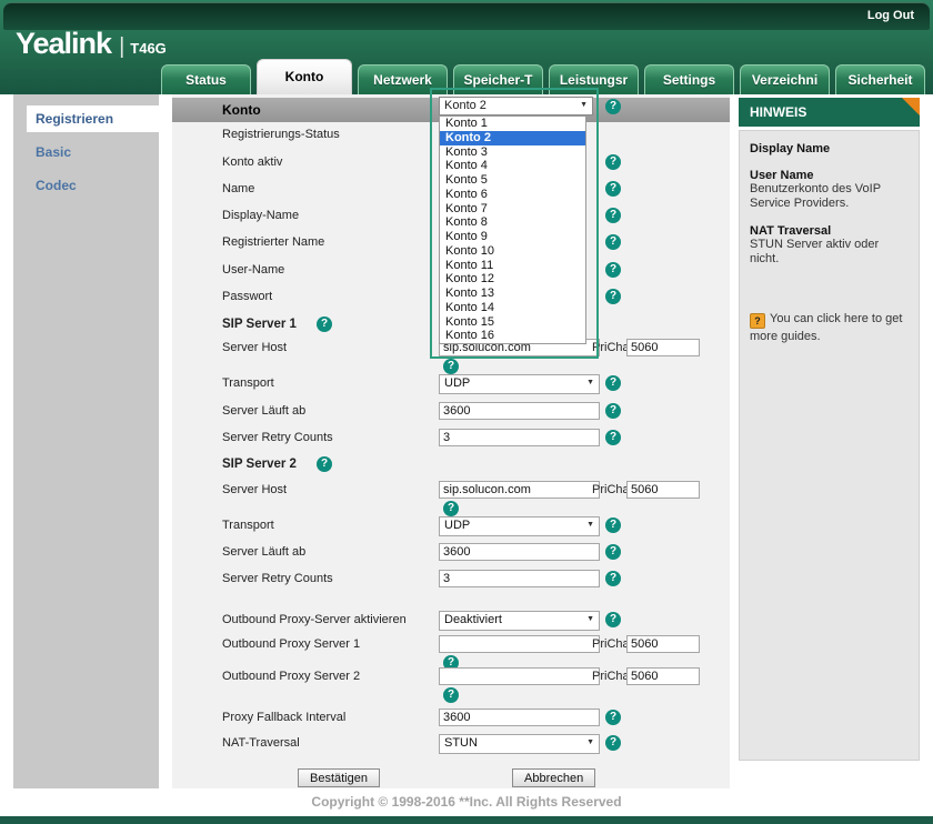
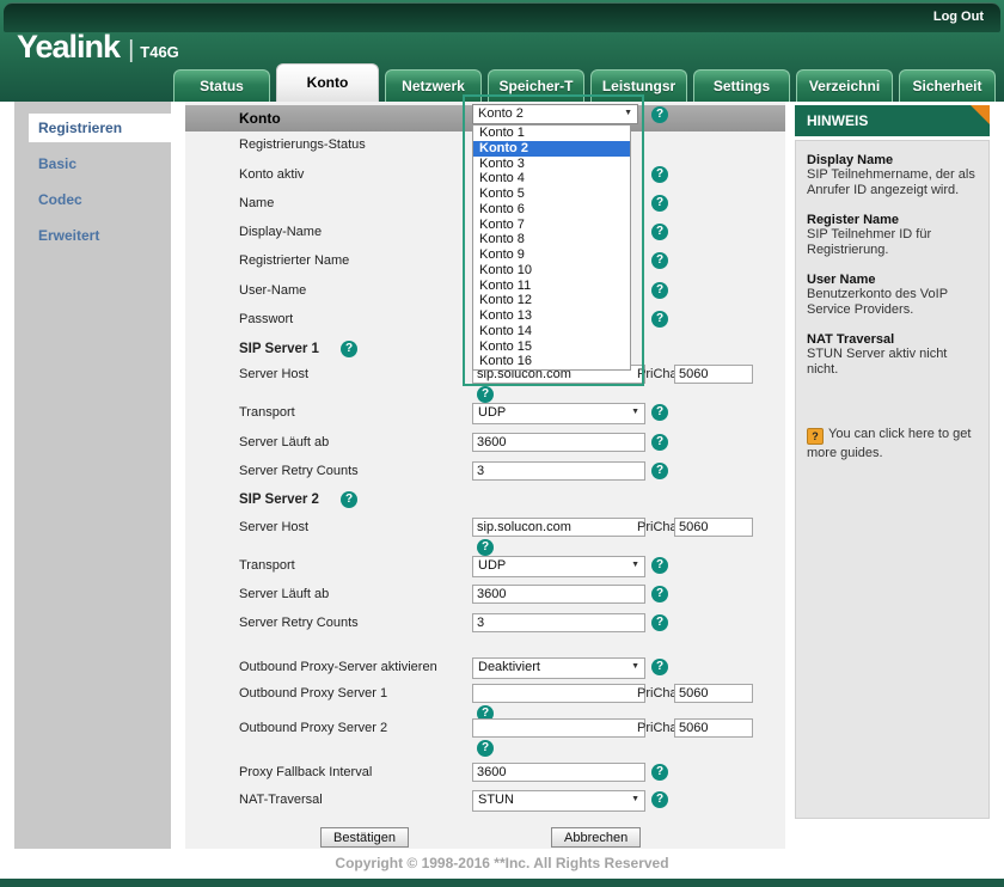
  Log Out
  Yealink
  |
  T46G
  Status
  Konto
  Netzwerk
  Speicher-T
  Leistungsr
  Settings
  Verzeichni
  Sicherheit
  Registrieren
  Basic
  Codec
+ Erweitert
  Konto
  ?
  Registrierungs-Status
  Konto aktiv
  ?
  Name
  ?
  Display-Name
  ?
  Registrierter Name
  ?
  User-Name
  ?
  Passwort
  ?
  SIP Server 1
  ?
  Server Host
  sip.solucon.com
  PriCh
  5060
  ?
  Transport
  UDP
  ?
  Server Läuft ab
  3600
  ?
  Server Retry Counts
  3
  ?
  SIP Server 2
  ?
  Server Host
  sip.solucon.com
  PriCh
  5060
  ?
  Transport
  UDP
  ?
  Server Läuft ab
  3600
  ?
  Server Retry Counts
  3
  ?
  Outbound Proxy-Server aktivieren
  Deaktiviert
  ?
  Outbound Proxy Server 1
  PriCh
  5060
  ?
  Outbound Proxy Server 2
  PriCh
  5060
  ?
  Proxy Fallback Interval
  3600
  ?
  NAT-Traversal
  STUN
  ?
  Bestätigen
  Abbrechen
  Konto 2
  Konto 1
  Konto 2
  Konto 3
  Konto 4
  Konto 5
  Konto 6
  Konto 7
  Konto 8
  Konto 9
  Konto 10
  Konto 11
  Konto 12
  Konto 13
  Konto 14
  Konto 15
  Konto 16
  HINWEIS
  Display Name
+ SIP Teilnehmername, der als Anrufer ID angezeigt wird.
+ Register Name
+ SIP Teilnehmer ID für Registrierung.
  User Name
  Benutzerkonto des VoIP Service Providers.
  NAT Traversal
- STUN Server aktiv oder nicht.
+ STUN Server aktiv nicht nicht.
  ? You can click here to get more guides.
  Copyright © 1998-2016 **Inc. All Rights Reserved
